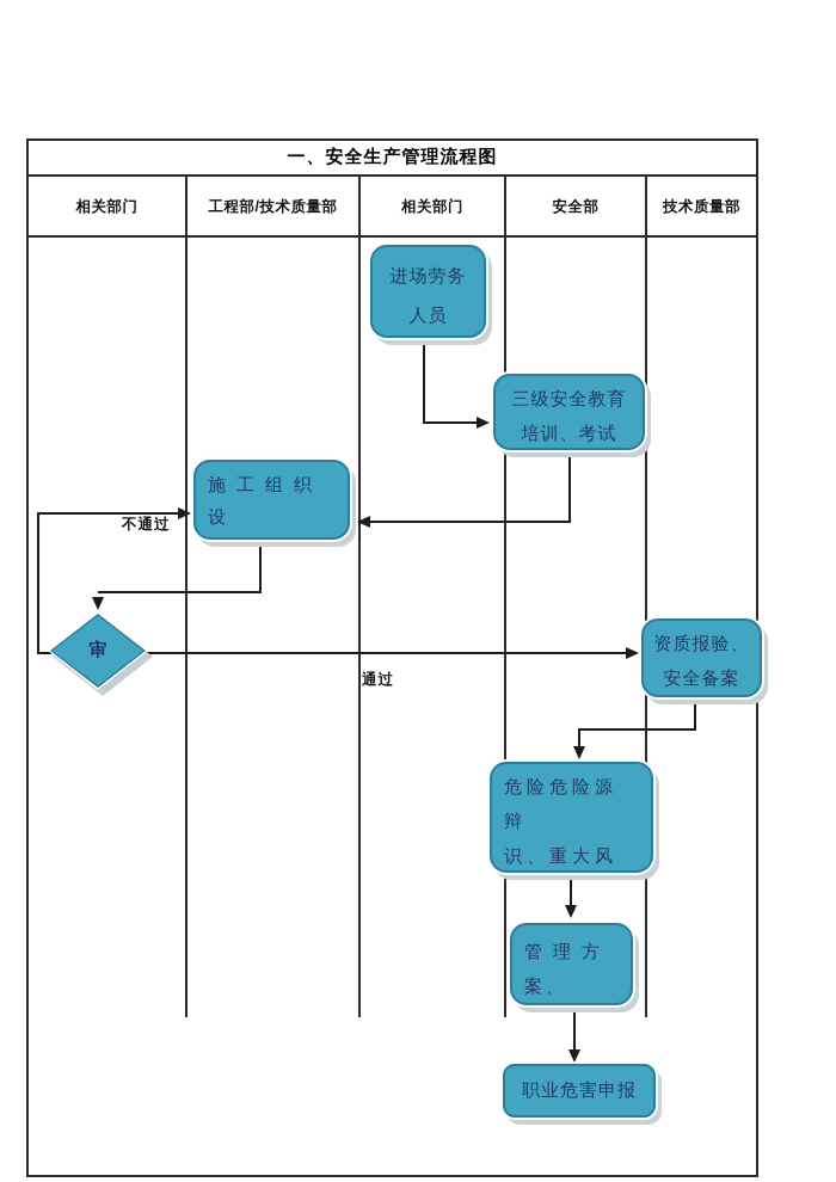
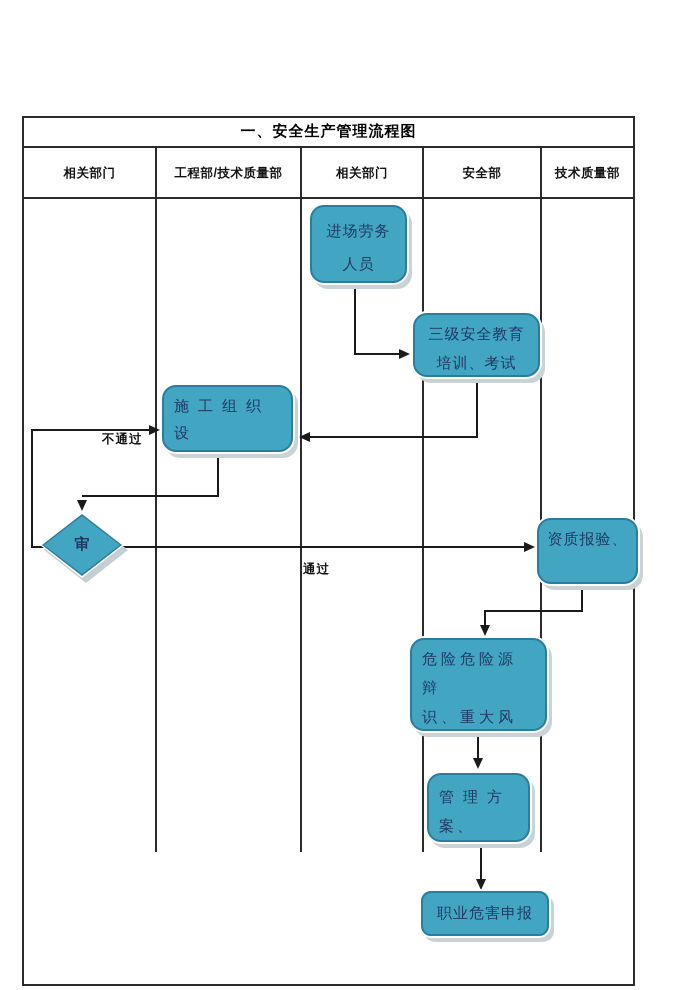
  一、安全生产管理流程图
  相关部门
  工程部/技术质量部
  相关部门
  安全部
  技术质量部
  不通过
  通过
  进场劳务
  人员
  三级安全教育
  培训、考试
  施工组织设
  审
  资质报验、
- 安全备案
  危险危险源辩
  识、重大风
  管理方
  案、
  职业危害申报
